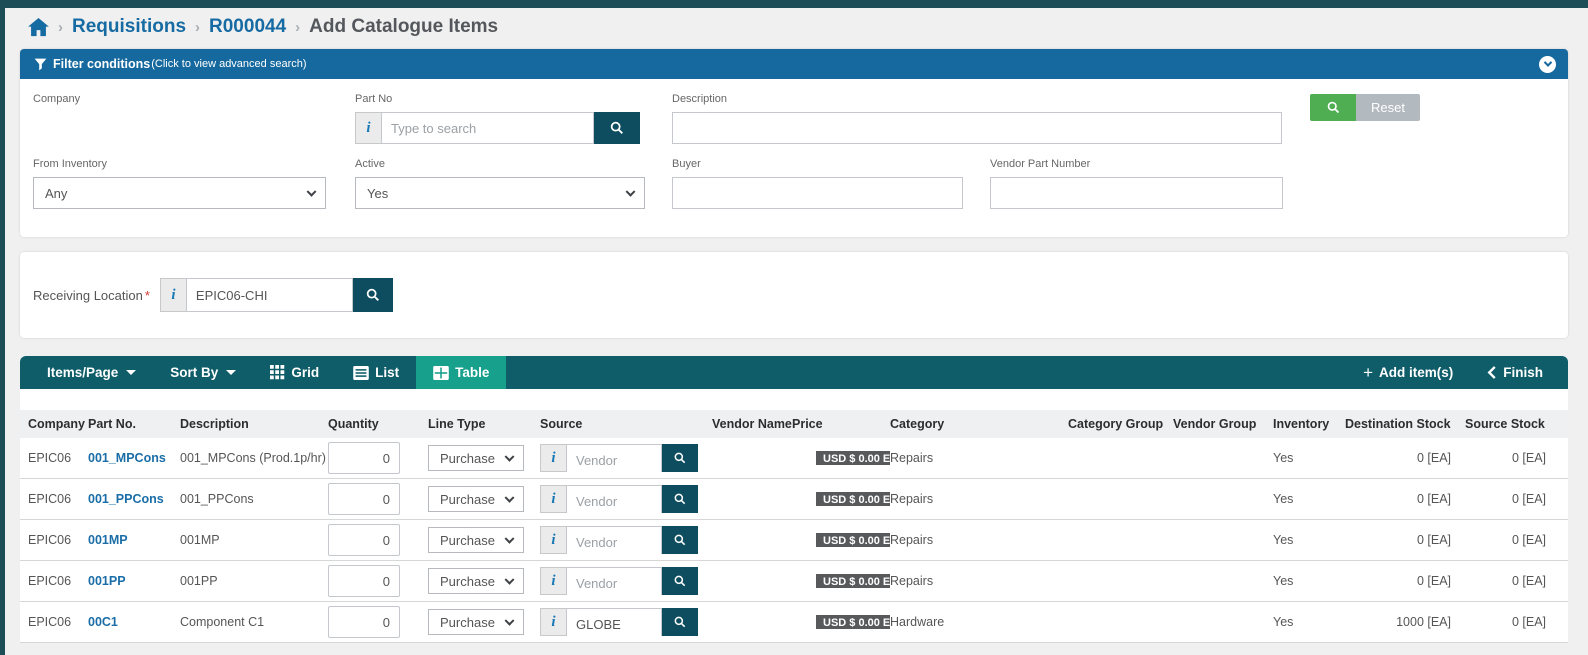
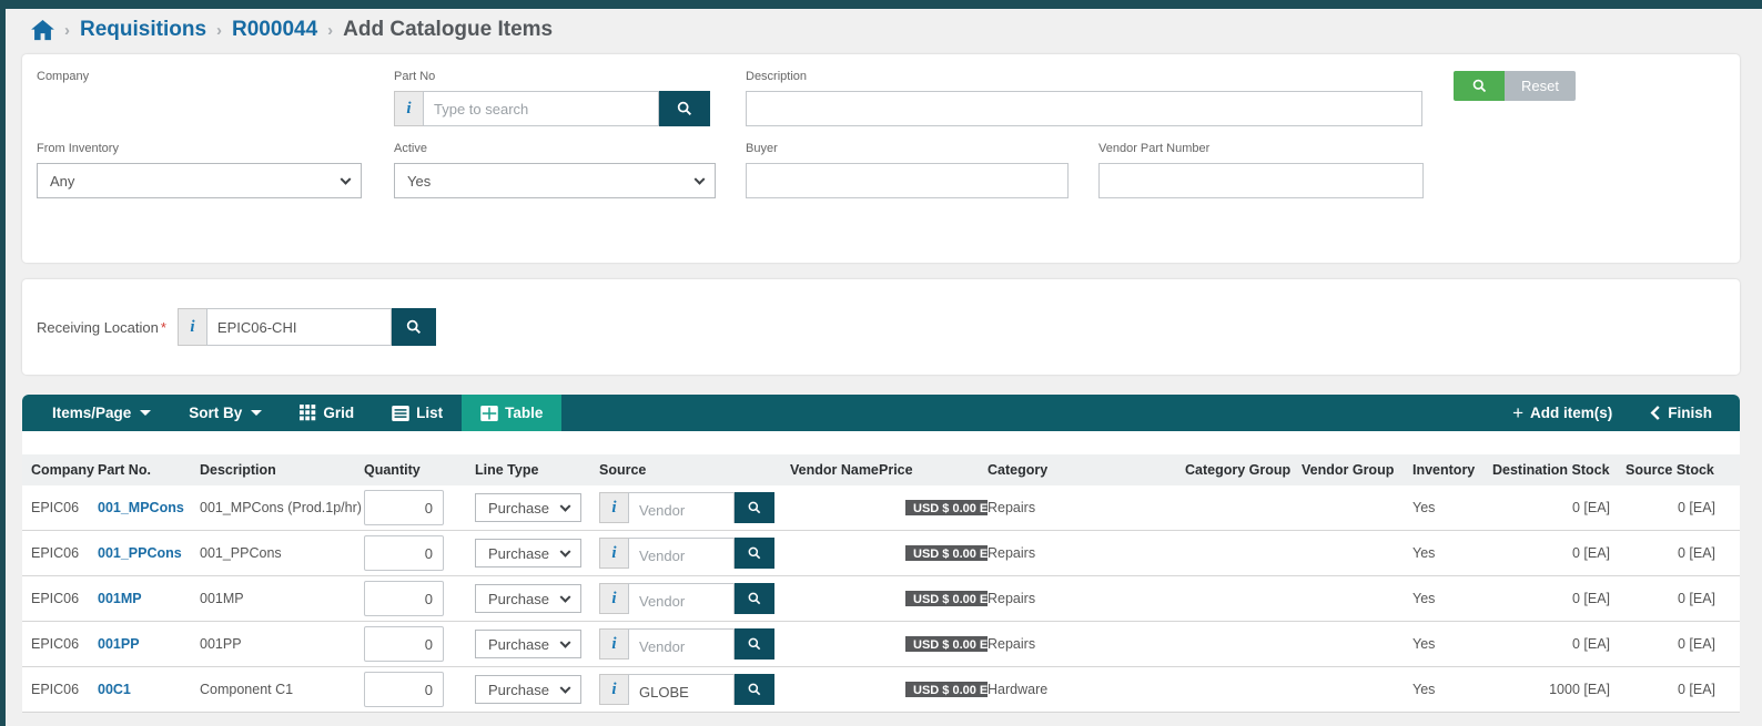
  ›
  Requisitions
  ›
  R000044
  ›
  Add Catalogue Items
- Filter conditions
- (Click to view advanced search)
  Company
  Part No
  i
  Type to search
  Description
  Reset
  From Inventory
  Any
  Active
  Yes
  Buyer
  Vendor Part Number
  Receiving Location *
  i
  EPIC06-CHI
  Items/Page
  Sort By
  Grid
  List
  Table
  +
  Add item(s)
  Finish
  Company
  Part No.
  Description
  Quantity
  Line Type
  Source
  Vendor Name
  Price
  Category
  Category Group
  Vendor Group
  Inventory
  Destination Stock
  Source Stock
  EPIC06
  001_MPCons
  001_MPCons (Prod.1p/hr)
  0
  Purchase
  i
  Vendor
  USD $ 0.00 E
  Repairs
  Yes
  0 [EA]
  0 [EA]
  EPIC06
  001_PPCons
  001_PPCons
  0
  Purchase
  i
  Vendor
  USD $ 0.00 E
  Repairs
  Yes
  0 [EA]
  0 [EA]
  EPIC06
  001MP
  001MP
  0
  Purchase
  i
  Vendor
  USD $ 0.00 E
  Repairs
  Yes
  0 [EA]
  0 [EA]
  EPIC06
  001PP
  001PP
  0
  Purchase
  i
  Vendor
  USD $ 0.00 E
  Repairs
  Yes
  0 [EA]
  0 [EA]
  EPIC06
  00C1
  Component C1
  0
  Purchase
  i
  GLOBE
  USD $ 0.00 E
  Hardware
  Yes
  1000 [EA]
  0 [EA]
